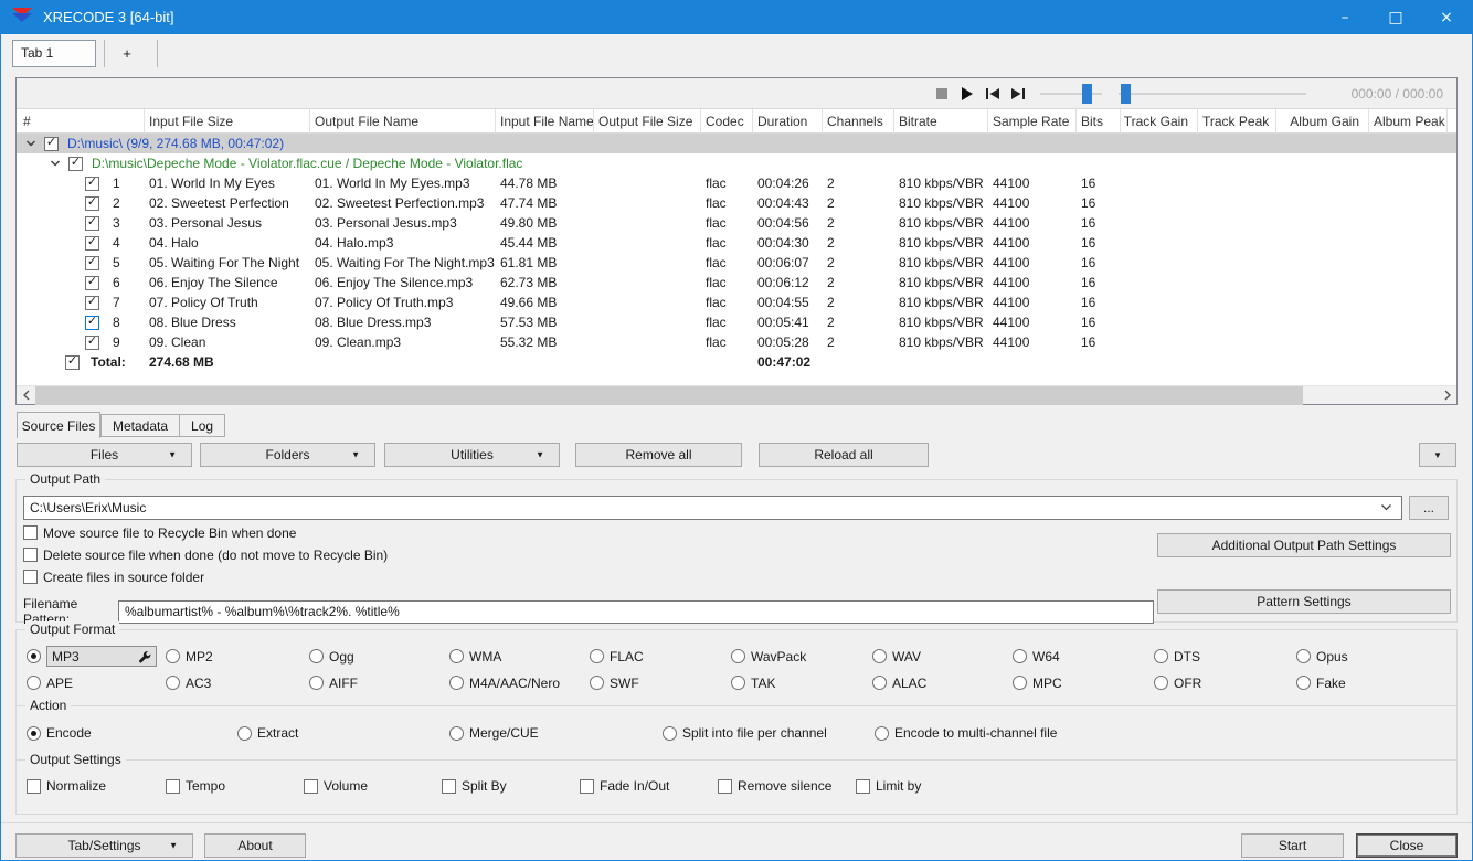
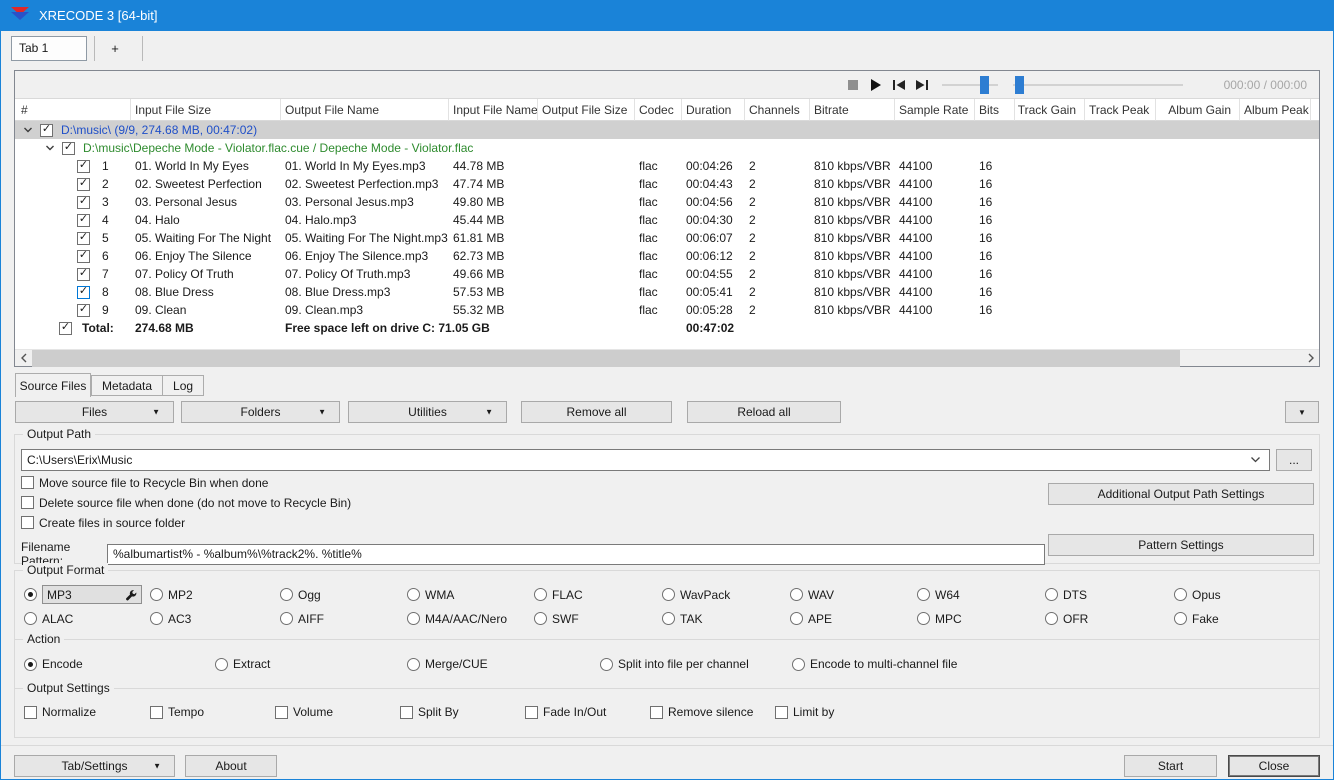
  XRECODE 3 [64-bit]
- –
- □
- ×
  Tab 1
  +
  000:00 / 000:00
  #
  Input File Size
  Output File Name
  Input File Name
  Output File Size
  Codec
  Duration
  Channels
  Bitrate
  Sample Rate
  Bits
  Track Gain
  Track Peak
  Album Gain
  Album Peak
  D:\music\ (9/9, 274.68 MB, 00:47:02)
  D:\music\Depeche Mode - Violator.flac.cue / Depeche Mode - Violator.flac
  1
  01. World In My Eyes
  01. World In My Eyes.mp3
  44.78 MB
  flac
  00:04:26
  2
  810 kbps/VBR
  44100
  16
  2
  02. Sweetest Perfection
  02. Sweetest Perfection.mp3
  47.74 MB
  flac
  00:04:43
  2
  810 kbps/VBR
  44100
  16
  3
  03. Personal Jesus
  03. Personal Jesus.mp3
  49.80 MB
  flac
  00:04:56
  2
  810 kbps/VBR
  44100
  16
  4
  04. Halo
  04. Halo.mp3
  45.44 MB
  flac
  00:04:30
  2
  810 kbps/VBR
  44100
  16
  5
  05. Waiting For The Night
  05. Waiting For The Night.mp3
  61.81 MB
  flac
  00:06:07
  2
  810 kbps/VBR
  44100
  16
  6
  06. Enjoy The Silence
  06. Enjoy The Silence.mp3
  62.73 MB
  flac
  00:06:12
  2
  810 kbps/VBR
  44100
  16
  7
  07. Policy Of Truth
  07. Policy Of Truth.mp3
  49.66 MB
  flac
  00:04:55
  2
  810 kbps/VBR
  44100
  16
  8
  08. Blue Dress
  08. Blue Dress.mp3
  57.53 MB
  flac
  00:05:41
  2
  810 kbps/VBR
  44100
  16
  9
  09. Clean
  09. Clean.mp3
  55.32 MB
  flac
  00:05:28
  2
  810 kbps/VBR
  44100
  16
  Total:
  274.68 MB
+ Free space left on drive C: 71.05 GB
  00:47:02
  Source Files
  Metadata
  Log
  Files
  ▼
  Folders
  ▼
  Utilities
  ▼
  Remove all
  Reload all
  ▼
  Output Path
  C:\Users\Erix\Music
  ...
  Move source file to Recycle Bin when done
  Delete source file when done (do not move to Recycle Bin)
  Create files in source folder
  Additional Output Path Settings
  Filename Pattern:
  %albumartist% - %album%\%track2%. %title%
  Pattern Settings
  Output Format
  MP3
  MP2
  Ogg
  WMA
  FLAC
  WavPack
  WAV
  W64
  DTS
  Opus
- APE
+ ALAC
  AC3
  AIFF
  M4A/AAC/Nero
  SWF
  TAK
- ALAC
+ APE
  MPC
  OFR
  Fake
  Action
  Encode
  Extract
  Merge/CUE
  Split into file per channel
  Encode to multi-channel file
  Output Settings
  Normalize
  Tempo
  Volume
  Split By
  Fade In/Out
  Remove silence
  Limit by
  Tab/Settings
  ▼
  About
  Start
  Close
